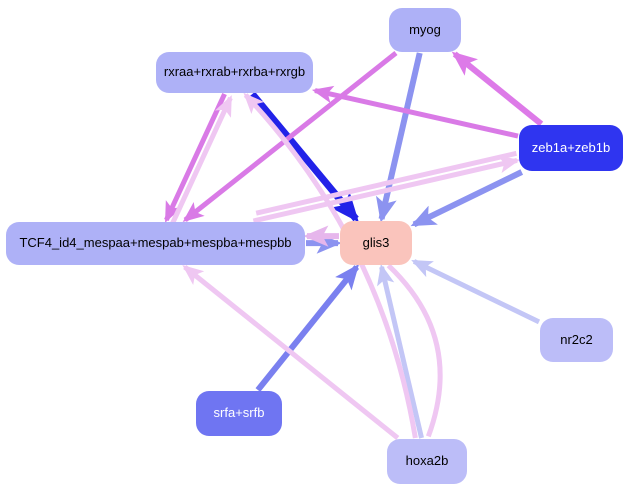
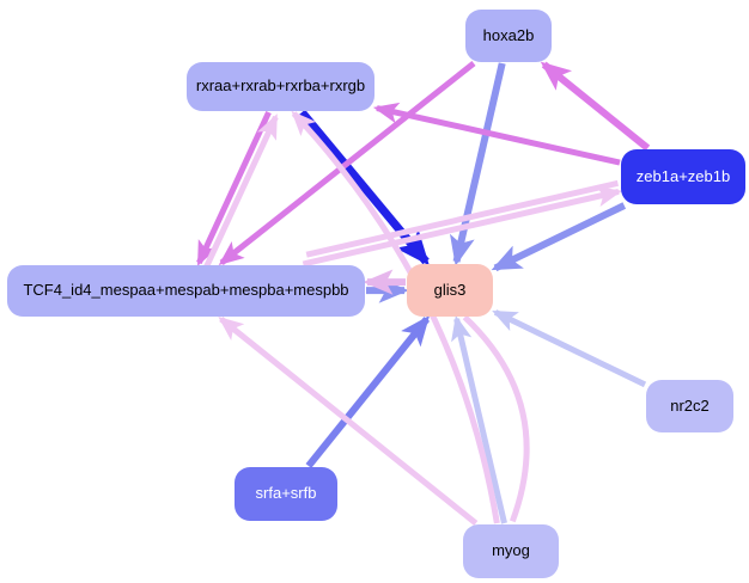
- myog
+ hoxa2b
  rxraa+rxrab+rxrba+rxrgb
  zeb1a+zeb1b
  TCF4_id4_mespaa+mespab+mespba+mespbb
  glis3
  nr2c2
  srfa+srfb
- hoxa2b
+ myog
